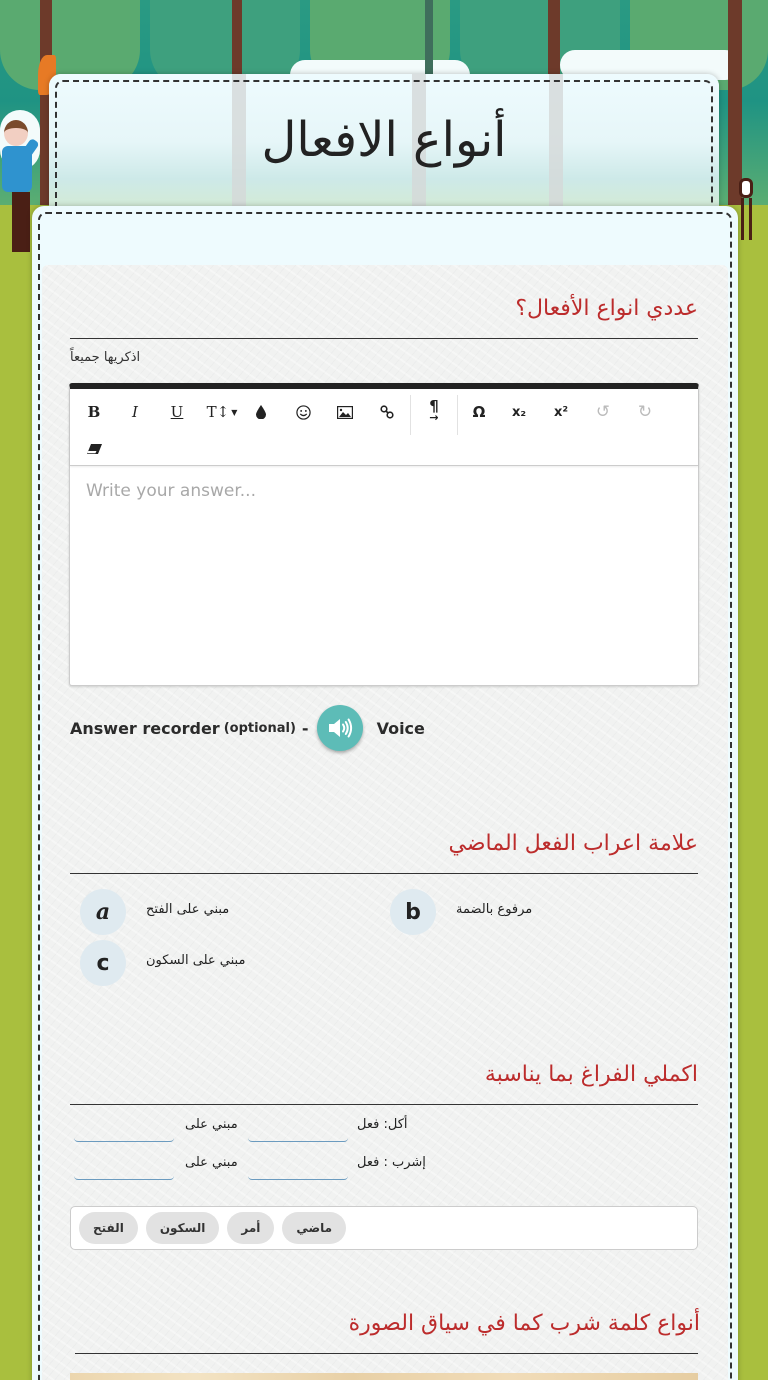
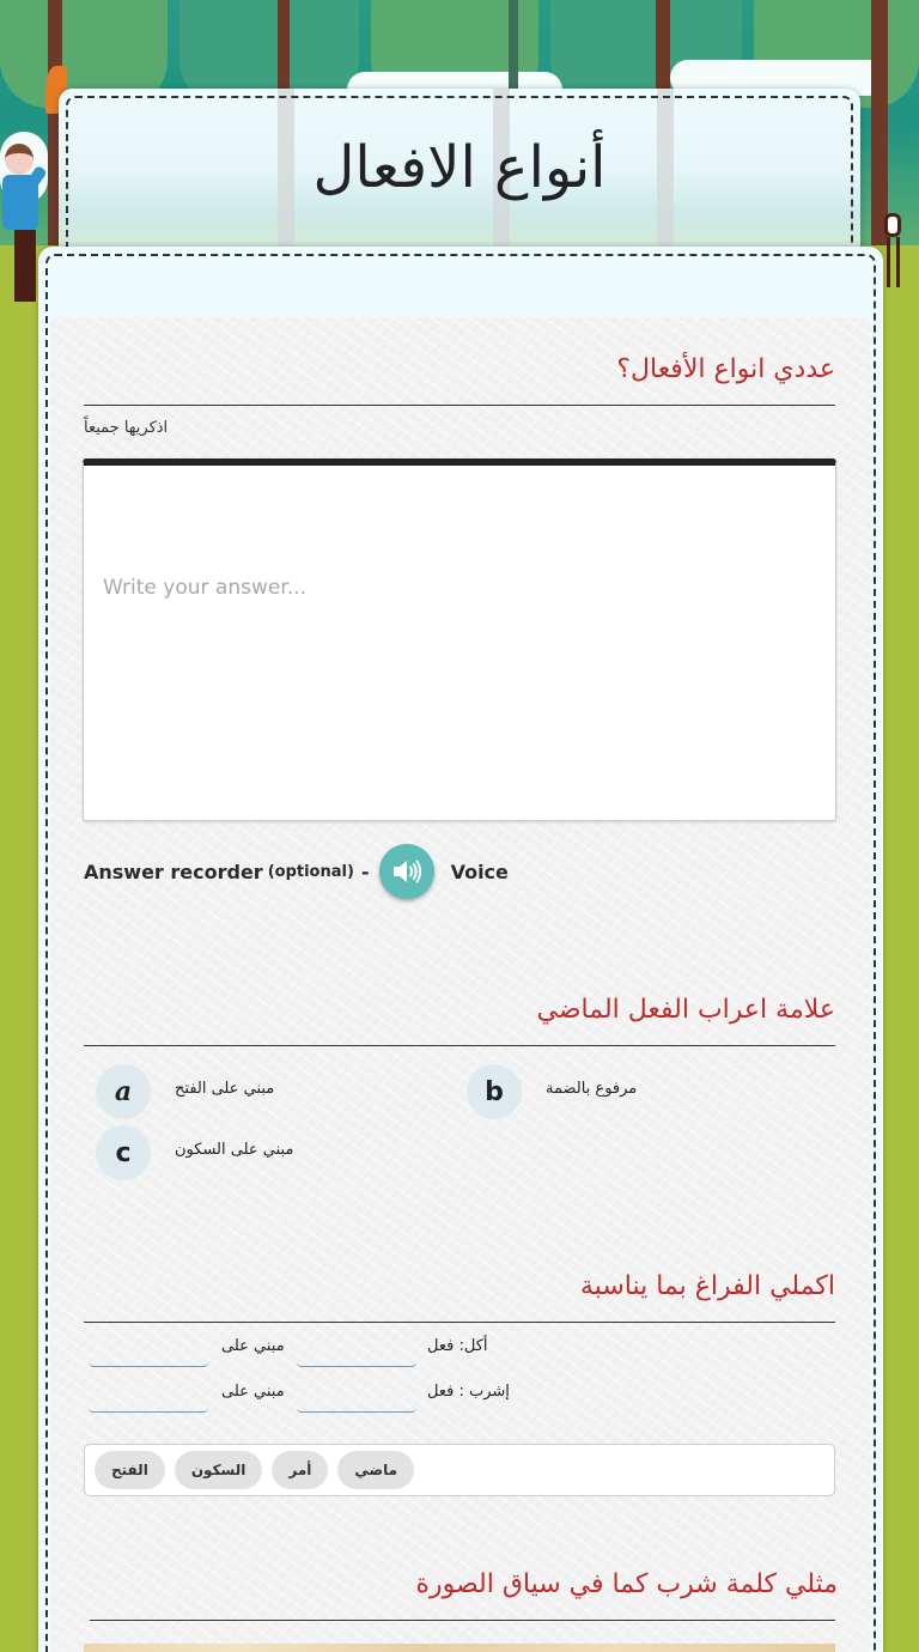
  أنواع الافعال
  عددي انواع الأفعال؟
  اذكريها جميعاً
- B
- I
- U
- T↕
- ▼
- ¶
- →
- Ω
- x₂
- x²
- ↺
- ↻
  Write your answer...
  Answer recorder
  (optional)
  -
  Voice
  علامة اعراب الفعل الماضي
  a
  مبني على الفتح
  b
  مرفوع بالضمة
  c
  مبني على السكون
  اكملي الفراغ بما يناسبة
  أكل: فعل
  مبني على
  إشرب : فعل
  مبني على
  الفتح
  السكون
  أمر
  ماضي
- أنواع كلمة شرب كما في سياق الصورة
+ مثلي كلمة شرب كما في سياق الصورة
